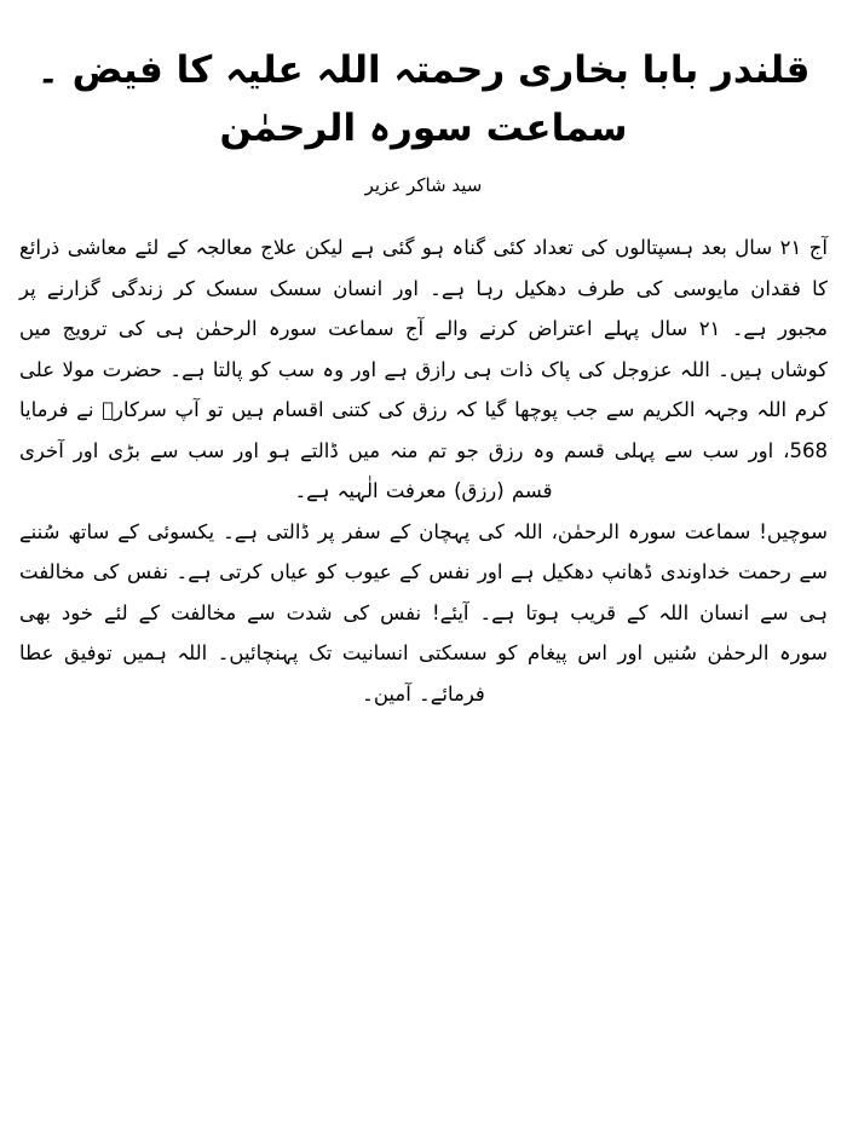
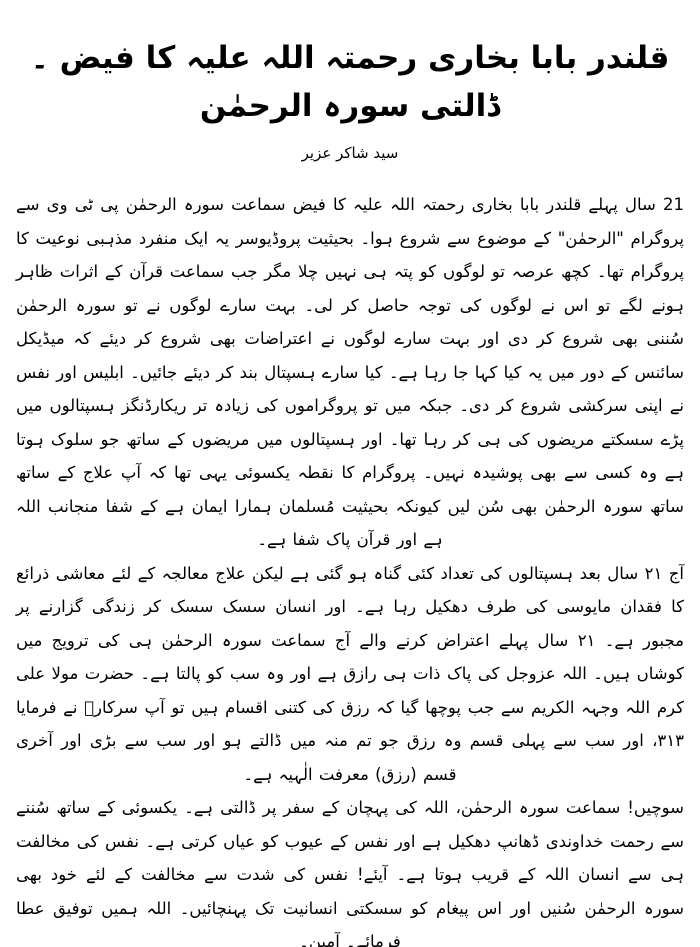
- قلندر بابا بخاری رحمتہ اللہ علیہ کا فیض ۔ سماعت سورہ الرحمٰن
+ قلندر بابا بخاری رحمتہ اللہ علیہ کا فیض ۔ ڈالتی سورہ الرحمٰن
  سید شاکر عزیر
+ 21 سال پہلے قلندر بابا بخاری رحمتہ اللہ علیہ کا فیض سماعت سورہ الرحمٰن پی ٹی وی سے پروگرام "الرحمٰن" کے موضوع سے شروع ہوا۔ بحیثیت پروڈیوسر یہ ایک منفرد مذہبی نوعیت کا پروگرام تھا۔ کچھ عرصہ تو لوگوں کو پتہ ہی نہیں چلا مگر جب سماعت قرآن کے اثرات ظاہر ہونے لگے تو اس نے لوگوں کی توجہ حاصل کر لی۔ بہت سارے لوگوں نے تو سورہ الرحمٰن سُننی بھی شروع کر دی اور بہت سارے لوگوں نے اعتراضات بھی شروع کر دیئے کہ میڈیکل سائنس کے دور میں یہ کیا کہا جا رہا ہے۔ کیا سارے ہسپتال بند کر دیئے جائیں۔ ابلیس اور نفس نے اپنی سرکشی شروع کر دی۔ جبکہ میں تو پروگراموں کی زیادہ تر ریکارڈنگز ہسپتالوں میں پڑے سسکتے مریضوں کی ہی کر رہا تھا۔ اور ہسپتالوں میں مریضوں کے ساتھ جو سلوک ہوتا ہے وہ کسی سے بھی پوشیدہ نہیں۔ پروگرام کا نقطہ یکسوئی یہی تھا کہ آپ علاج کے ساتھ ساتھ سورہ الرحمٰن بھی سُن لیں کیونکہ بحیثیت مُسلمان ہمارا ایمان ہے کے شفا منجانب اللہ ہے اور قرآن پاک شفا ہے۔
- آج ۲۱ سال بعد ہسپتالوں کی تعداد کئی گناہ ہو گئی ہے لیکن علاج معالجہ کے لئے معاشی ذرائع کا فقدان مایوسی کی طرف دھکیل رہا ہے۔ اور انسان سسک سسک کر زندگی گزارنے پر مجبور ہے۔ ۲۱ سال پہلے اعتراض کرنے والے آج سماعت سورہ الرحمٰن ہی کی ترویج میں کوشاں ہیں۔ اللہ عزوجل کی پاک ذات ہی رازق ہے اور وہ سب کو پالتا ہے۔ حضرت مولا علی کرم اللہ وجہہ الکریم سے جب پوچھا گیا کہ رزق کی کتنی اقسام ہیں تو آپ سرکارؓ نے فرمایا 568، اور سب سے پہلی قسم وہ رزق جو تم منہ میں ڈالتے ہو اور سب سے بڑی اور آخری قسم (رزق) معرفت الٰہیہ ہے۔
+ آج ۲۱ سال بعد ہسپتالوں کی تعداد کئی گناہ ہو گئی ہے لیکن علاج معالجہ کے لئے معاشی ذرائع کا فقدان مایوسی کی طرف دھکیل رہا ہے۔ اور انسان سسک سسک کر زندگی گزارنے پر مجبور ہے۔ ۲۱ سال پہلے اعتراض کرنے والے آج سماعت سورہ الرحمٰن ہی کی ترویج میں کوشاں ہیں۔ اللہ عزوجل کی پاک ذات ہی رازق ہے اور وہ سب کو پالتا ہے۔ حضرت مولا علی کرم اللہ وجہہ الکریم سے جب پوچھا گیا کہ رزق کی کتنی اقسام ہیں تو آپ سرکارؓ نے فرمایا ۳۱۳، اور سب سے پہلی قسم وہ رزق جو تم منہ میں ڈالتے ہو اور سب سے بڑی اور آخری قسم (رزق) معرفت الٰہیہ ہے۔
  سوچیں! سماعت سورہ الرحمٰن، اللہ کی پہچان کے سفر پر ڈالتی ہے۔ یکسوئی کے ساتھ سُننے سے رحمت خداوندی ڈھانپ دھکیل ہے اور نفس کے عیوب کو عیاں کرتی ہے۔ نفس کی مخالفت ہی سے انسان اللہ کے قریب ہوتا ہے۔ آیئے! نفس کی شدت سے مخالفت کے لئے خود بھی سورہ الرحمٰن سُنیں اور اس پیغام کو سسکتی انسانیت تک پہنچائیں۔ اللہ ہمیں توفیق عطا فرمائے۔ آمین۔
